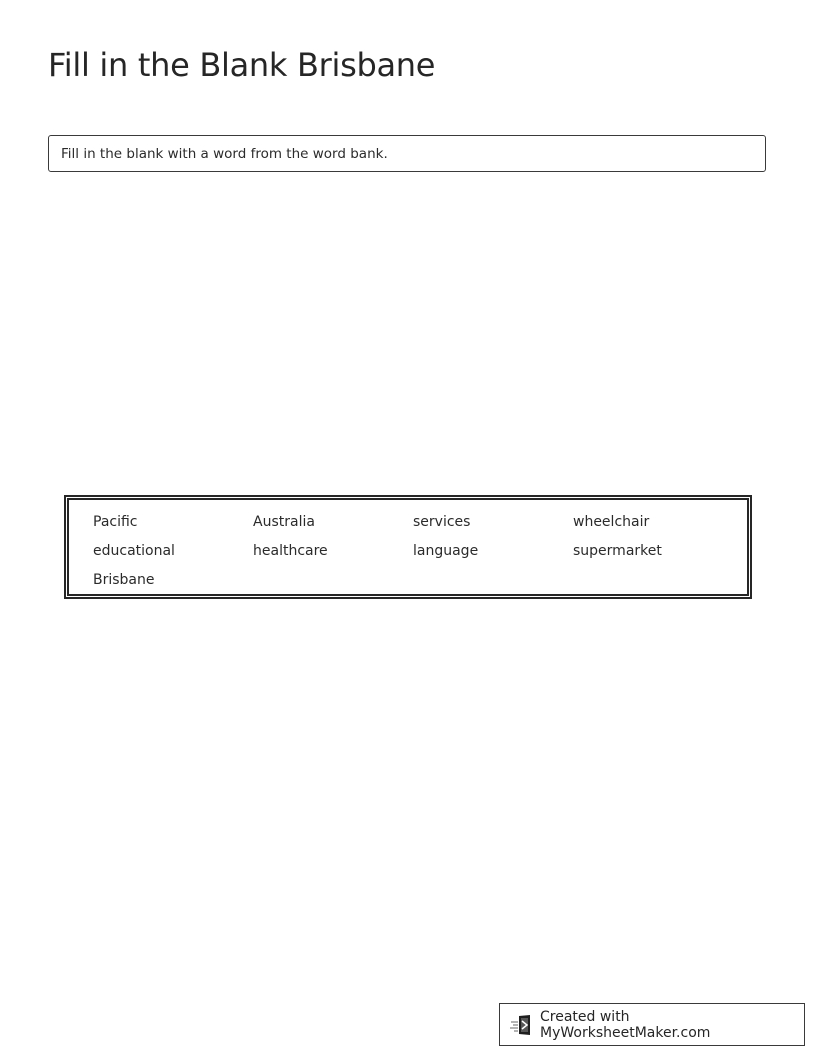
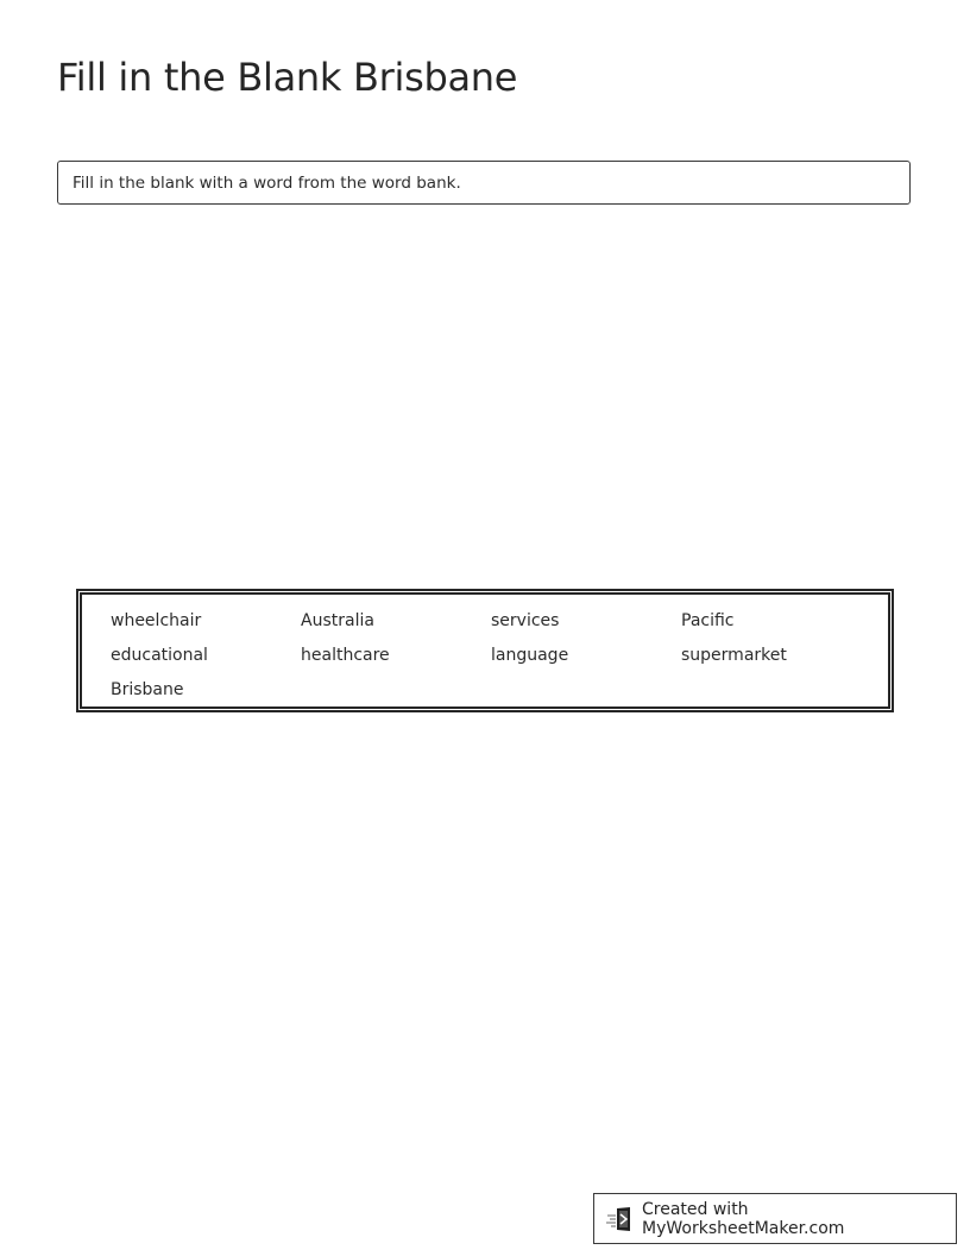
  Fill in the Blank Brisbane
  Fill in the blank with a word from the word bank.
- Pacific
+ wheelchair
  Australia
  services
- wheelchair
+ Pacific
  educational
  healthcare
  language
  supermarket
  Brisbane
  Created with MyWorksheetMaker.com
